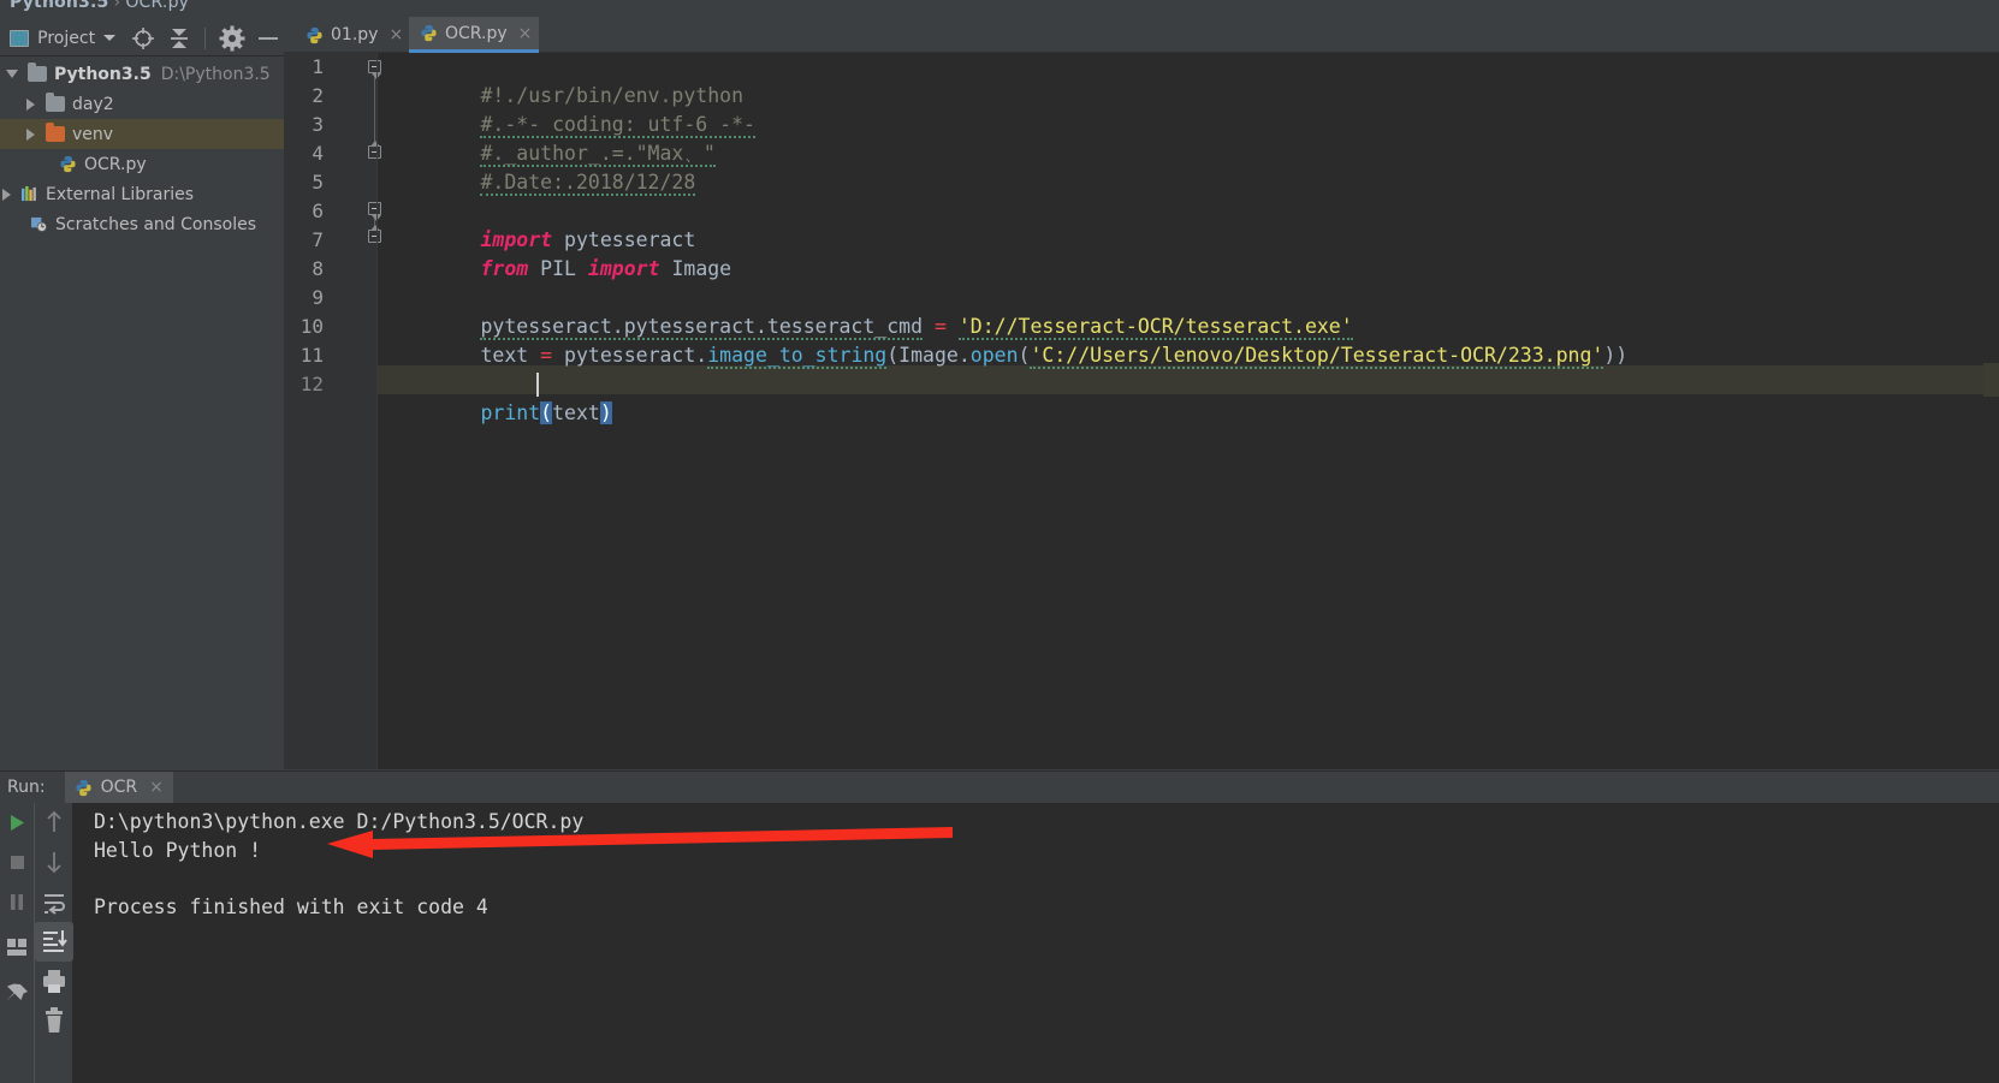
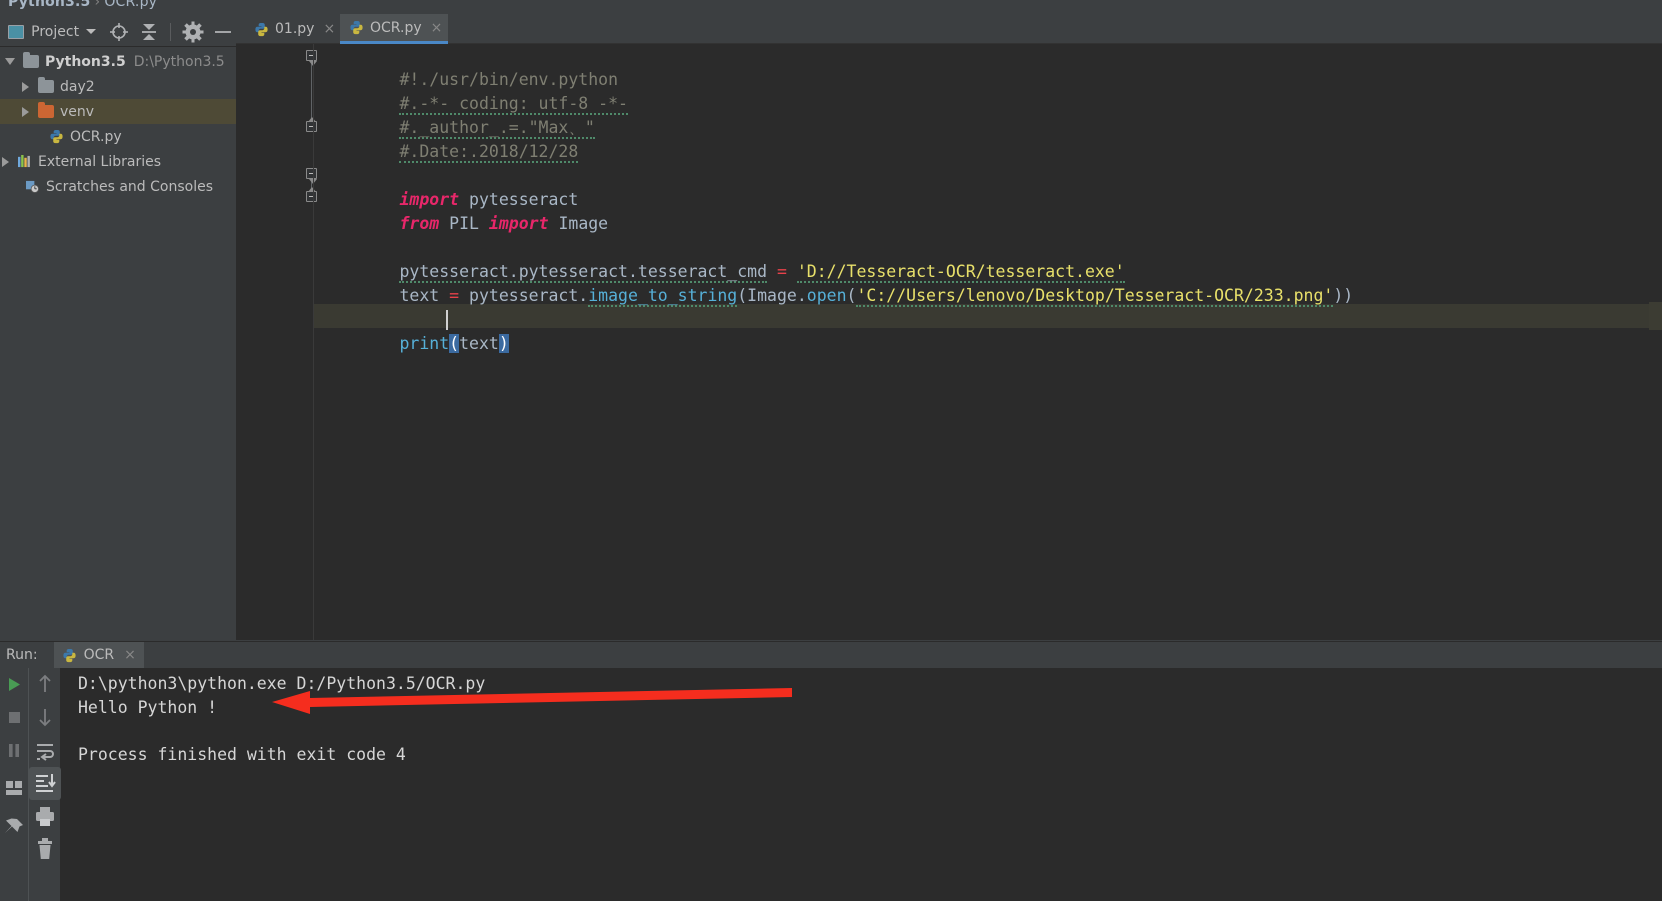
  Python3.5 › OCR.py
  Project
  Python3.5
  D:\Python3.5
  day2
  venv
  OCR.py
  External Libraries
  Scratches and Consoles
  01.py
  ×
  OCR.py
  ×
- 1
- 2
- 3
- 4
- 5
- 6
- 7
- 8
- 9
- 10
- 11
- 12
  #!./usr/bin/env.python
- #.-*- coding: utf-6 -*-
+ #.-*- coding: utf-8 -*-
  #._author_.=."Max、"
  #.Date:.2018/12/28
  import pytesseract
  from PIL import Image
  pytesseract.pytesseract.tesseract_cmd = 'D://Tesseract-OCR/tesseract.exe'
  text = pytesseract.image_to_string(Image.open('C://Users/lenovo/Desktop/Tesseract-OCR/233.png'))
  print(text)
  Run:
  OCR
  ×
  D:\python3\python.exe D:/Python3.5/OCR.py Hello Python ! Process finished with exit code 4
